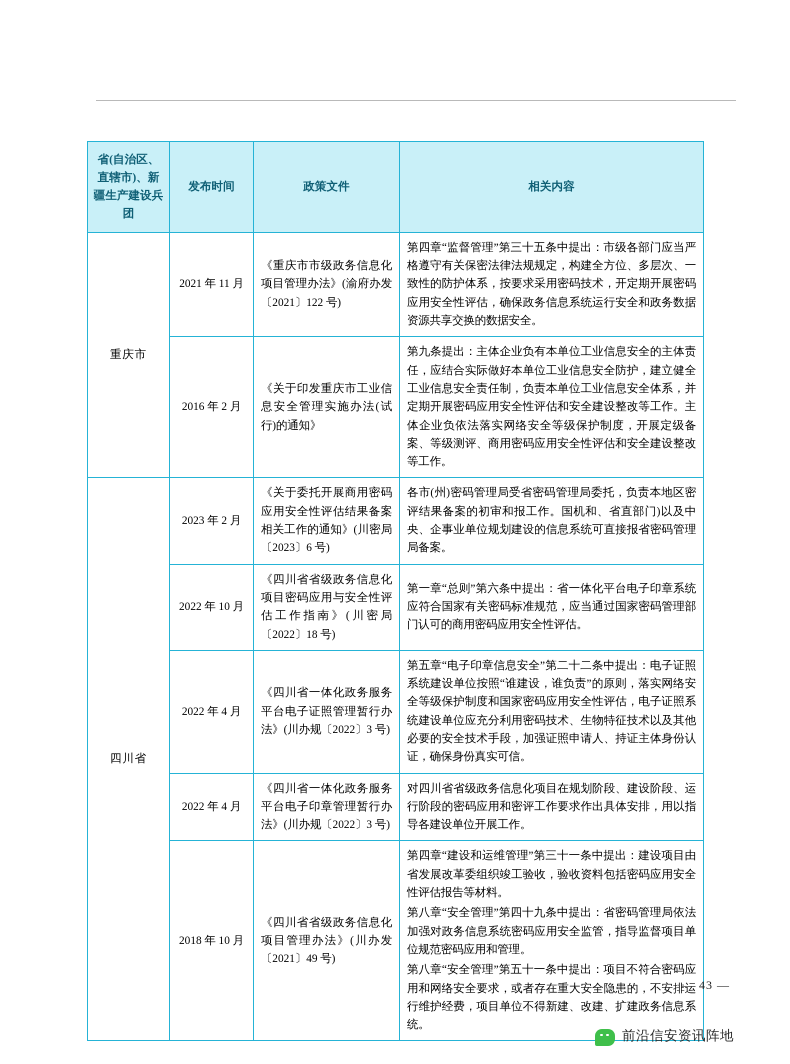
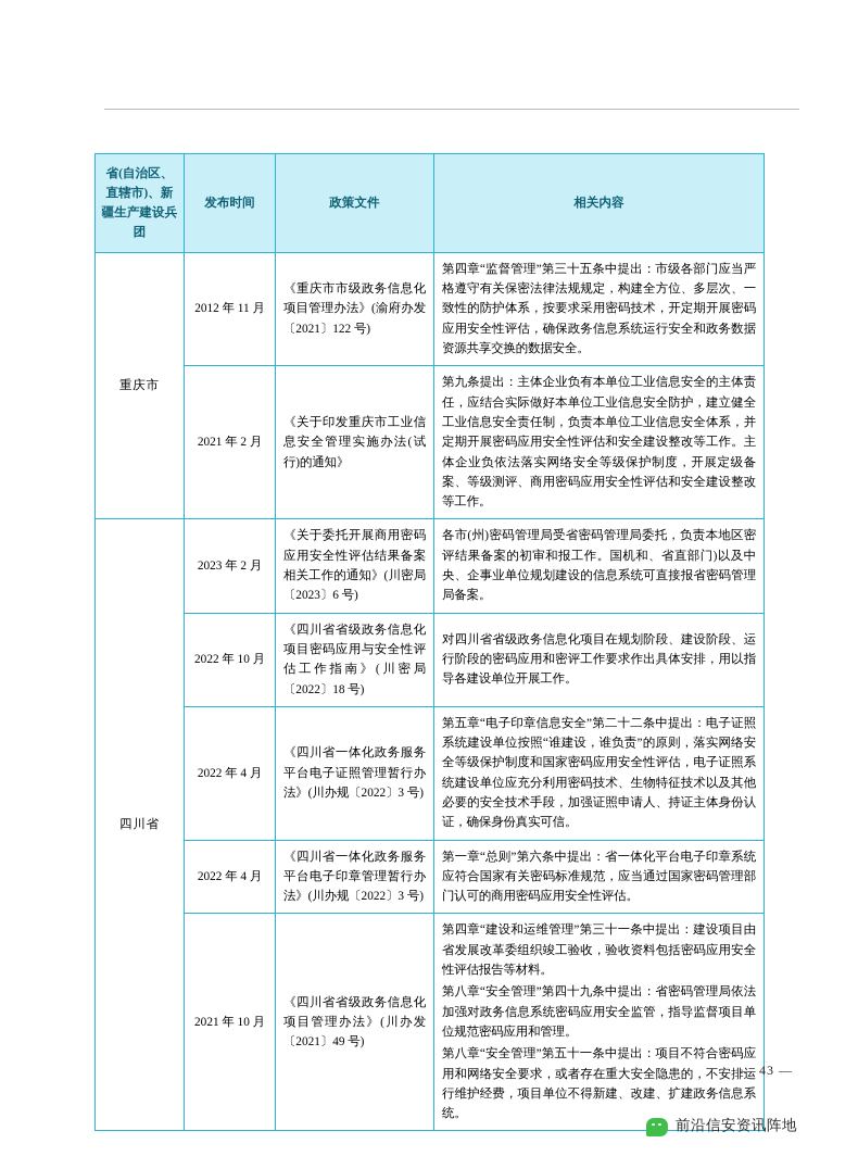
  省(自治区、直辖市)、新疆生产建设兵团	发布时间	政策文件	相关内容
- 重庆市	2021 年 11 月	《重庆市市级政务信息化项目管理办法》(渝府办发〔2021〕122 号)	第四章“监督管理”第三十五条中提出：市级各部门应当严格遵守有关保密法律法规规定，构建全方位、多层次、一致性的防护体系，按要求采用密码技术，开定期开展密码应用安全性评估，确保政务信息系统运行安全和政务数据资源共享交换的数据安全。
+ 重庆市	2012 年 11 月	《重庆市市级政务信息化项目管理办法》(渝府办发〔2021〕122 号)	第四章“监督管理”第三十五条中提出：市级各部门应当严格遵守有关保密法律法规规定，构建全方位、多层次、一致性的防护体系，按要求采用密码技术，开定期开展密码应用安全性评估，确保政务信息系统运行安全和政务数据资源共享交换的数据安全。
- 2016 年 2 月	《关于印发重庆市工业信息安全管理实施办法(试行)的通知》	第九条提出：主体企业负有本单位工业信息安全的主体责任，应结合实际做好本单位工业信息安全防护，建立健全工业信息安全责任制，负责本单位工业信息安全体系，并定期开展密码应用安全性评估和安全建设整改等工作。主体企业负依法落实网络安全等级保护制度，开展定级备案、等级测评、商用密码应用安全性评估和安全建设整改等工作。
+ 2021 年 2 月	《关于印发重庆市工业信息安全管理实施办法(试行)的通知》	第九条提出：主体企业负有本单位工业信息安全的主体责任，应结合实际做好本单位工业信息安全防护，建立健全工业信息安全责任制，负责本单位工业信息安全体系，并定期开展密码应用安全性评估和安全建设整改等工作。主体企业负依法落实网络安全等级保护制度，开展定级备案、等级测评、商用密码应用安全性评估和安全建设整改等工作。
  四川省	2023 年 2 月	《关于委托开展商用密码应用安全性评估结果备案相关工作的通知》(川密局〔2023〕6 号)	各市(州)密码管理局受省密码管理局委托，负责本地区密评结果备案的初审和报工作。国机和、省直部门)以及中央、企事业单位规划建设的信息系统可直接报省密码管理局备案。
- 2022 年 10 月	《四川省省级政务信息化项目密码应用与安全性评估工作指南》(川密局〔2022〕18 号)	第一章“总则”第六条中提出：省一体化平台电子印章系统应符合国家有关密码标准规范，应当通过国家密码管理部门认可的商用密码应用安全性评估。
+ 2022 年 10 月	《四川省省级政务信息化项目密码应用与安全性评估工作指南》(川密局〔2022〕18 号)	对四川省省级政务信息化项目在规划阶段、建设阶段、运行阶段的密码应用和密评工作要求作出具体安排，用以指导各建设单位开展工作。
  2022 年 4 月	《四川省一体化政务服务平台电子证照管理暂行办法》(川办规〔2022〕3 号)	第五章“电子印章信息安全”第二十二条中提出：电子证照系统建设单位按照“谁建设，谁负责”的原则，落实网络安全等级保护制度和国家密码应用安全性评估，电子证照系统建设单位应充分利用密码技术、生物特征技术以及其他必要的安全技术手段，加强证照申请人、持证主体身份认证，确保身份真实可信。
- 2022 年 4 月	《四川省一体化政务服务平台电子印章管理暂行办法》(川办规〔2022〕3 号)	对四川省省级政务信息化项目在规划阶段、建设阶段、运行阶段的密码应用和密评工作要求作出具体安排，用以指导各建设单位开展工作。
+ 2022 年 4 月	《四川省一体化政务服务平台电子印章管理暂行办法》(川办规〔2022〕3 号)	第一章“总则”第六条中提出：省一体化平台电子印章系统应符合国家有关密码标准规范，应当通过国家密码管理部门认可的商用密码应用安全性评估。
- 2018 年 10 月	《四川省省级政务信息化项目管理办法》(川办发〔2021〕49 号)	第四章“建设和运维管理”第三十一条中提出：建设项目由省发展改革委组织竣工验收，验收资料包括密码应用安全性评估报告等材料。 第八章“安全管理”第四十九条中提出：省密码管理局依法加强对政务信息系统密码应用安全监管，指导监督项目单位规范密码应用和管理。 第八章“安全管理”第五十一条中提出：项目不符合密码应用和网络安全要求，或者存在重大安全隐患的，不安排运行维护经费，项目单位不得新建、改建、扩建政务信息系统。
+ 2021 年 10 月	《四川省省级政务信息化项目管理办法》(川办发〔2021〕49 号)	第四章“建设和运维管理”第三十一条中提出：建设项目由省发展改革委组织竣工验收，验收资料包括密码应用安全性评估报告等材料。 第八章“安全管理”第四十九条中提出：省密码管理局依法加强对政务信息系统密码应用安全监管，指导监督项目单位规范密码应用和管理。 第八章“安全管理”第五十一条中提出：项目不符合密码应用和网络安全要求，或者存在重大安全隐患的，不安排运行维护经费，项目单位不得新建、改建、扩建政务信息系统。
  — 43 —
  前沿信安资讯阵地
